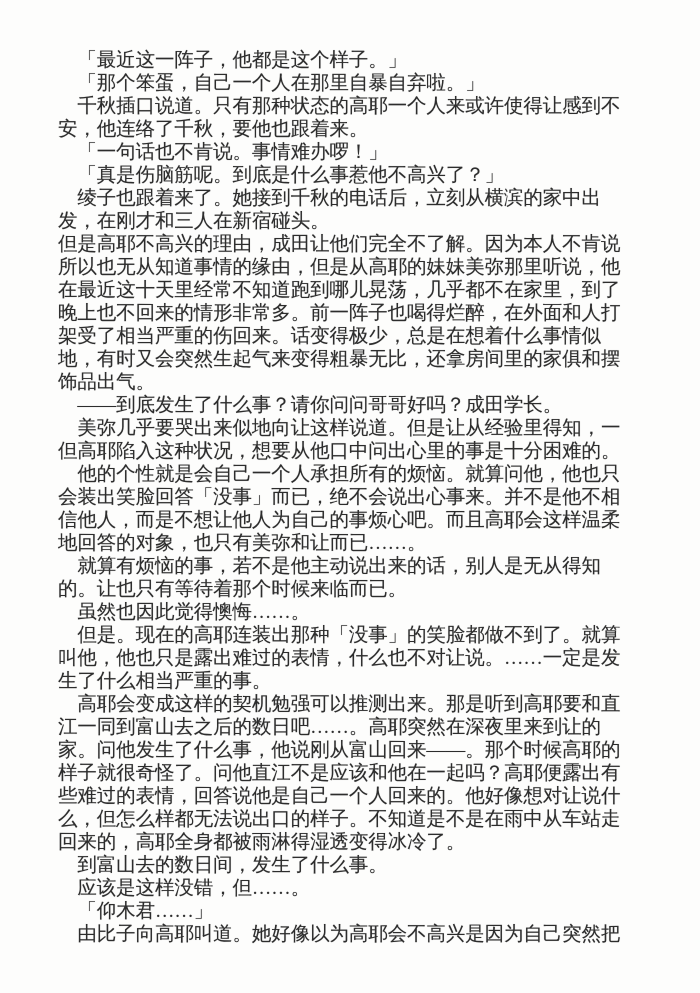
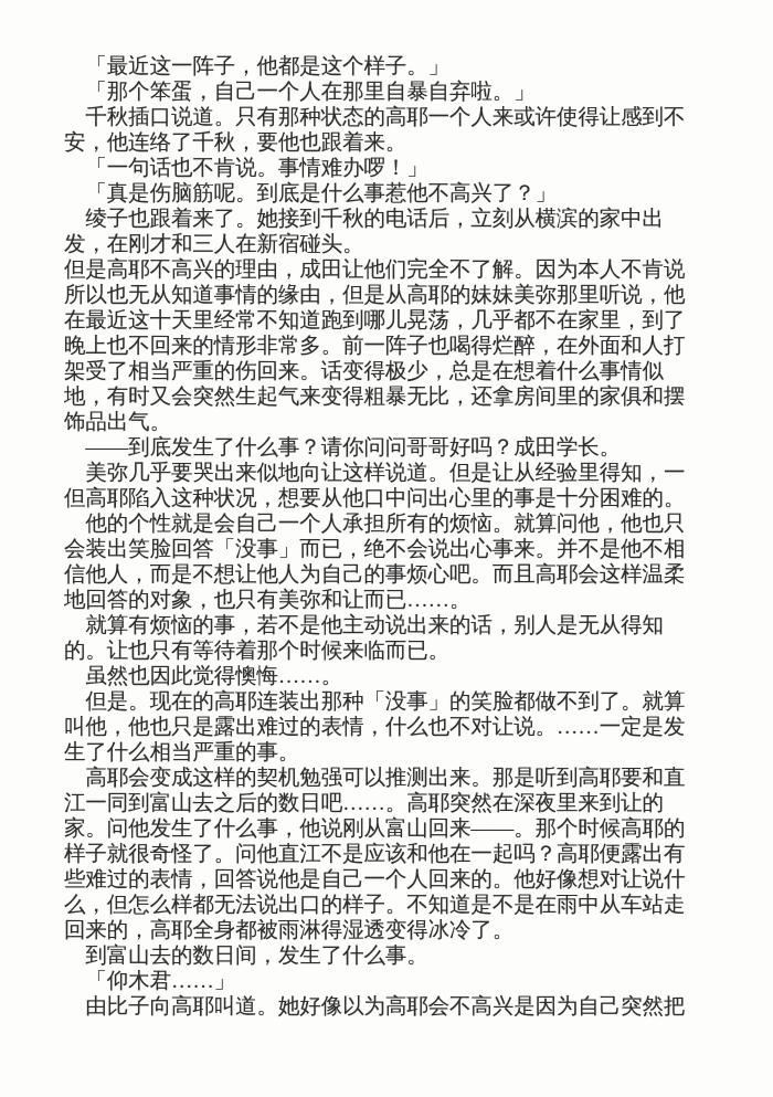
  「最近这一阵子，他都是这个样子。」
  「那个笨蛋，自己一个人在那里自暴自弃啦。」
  千秋插口说道。只有那种状态的高耶一个人来或许使得让感到不
  安，他连络了千秋，要他也跟着来。
  「一句话也不肯说。事情难办啰！」
  「真是伤脑筋呢。到底是什么事惹他不高兴了？」
  绫子也跟着来了。她接到千秋的电话后，立刻从横滨的家中出
  发，在刚才和三人在新宿碰头。
  但是高耶不高兴的理由，成田让他们完全不了解。因为本人不肯说
  所以也无从知道事情的缘由，但是从高耶的妹妹美弥那里听说，他
  在最近这十天里经常不知道跑到哪儿晃荡，几乎都不在家里，到了
  晚上也不回来的情形非常多。前一阵子也喝得烂醉，在外面和人打
  架受了相当严重的伤回来。话变得极少，总是在想着什么事情似
  地，有时又会突然生起气来变得粗暴无比，还拿房间里的家俱和摆
  饰品出气。
  ——到底发生了什么事？请你问问哥哥好吗？成田学长。
  美弥几乎要哭出来似地向让这样说道。但是让从经验里得知，一
  但高耶陷入这种状况，想要从他口中问出心里的事是十分困难的。
  他的个性就是会自己一个人承担所有的烦恼。就算问他，他也只
  会装出笑脸回答「没事」而已，绝不会说出心事来。并不是他不相
  信他人，而是不想让他人为自己的事烦心吧。而且高耶会这样温柔
  地回答的对象，也只有美弥和让而已……。
  就算有烦恼的事，若不是他主动说出来的话，别人是无从得知
  的。让也只有等待着那个时候来临而已。
  虽然也因此觉得懊悔……。
  但是。现在的高耶连装出那种「没事」的笑脸都做不到了。就算
  叫他，他也只是露出难过的表情，什么也不对让说。……一定是发
  生了什么相当严重的事。
  高耶会变成这样的契机勉强可以推测出来。那是听到高耶要和直
  江一同到富山去之后的数日吧……。高耶突然在深夜里来到让的
  家。问他发生了什么事，他说刚从富山回来——。那个时候高耶的
  样子就很奇怪了。问他直江不是应该和他在一起吗？高耶便露出有
  些难过的表情，回答说他是自己一个人回来的。他好像想对让说什
  么，但怎么样都无法说出口的样子。不知道是不是在雨中从车站走
  回来的，高耶全身都被雨淋得湿透变得冰冷了。
  到富山去的数日间，发生了什么事。
- 应该是这样没错，但……。
  「仰木君……」
  由比子向高耶叫道。她好像以为高耶会不高兴是因为自己突然把
